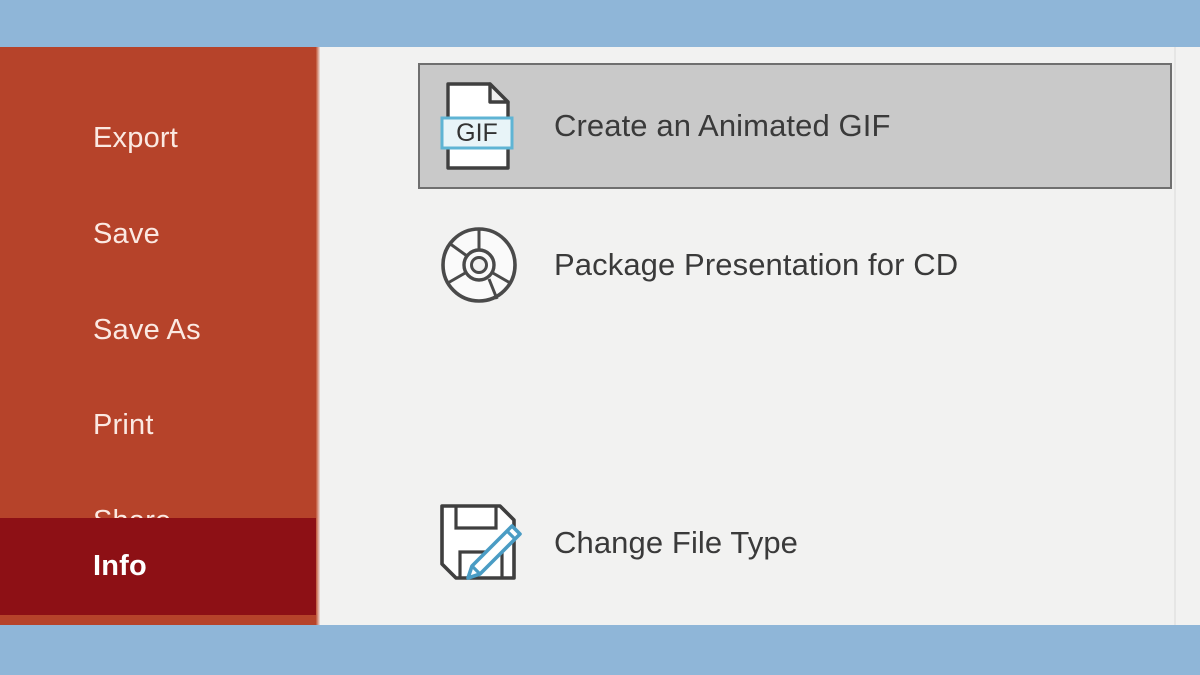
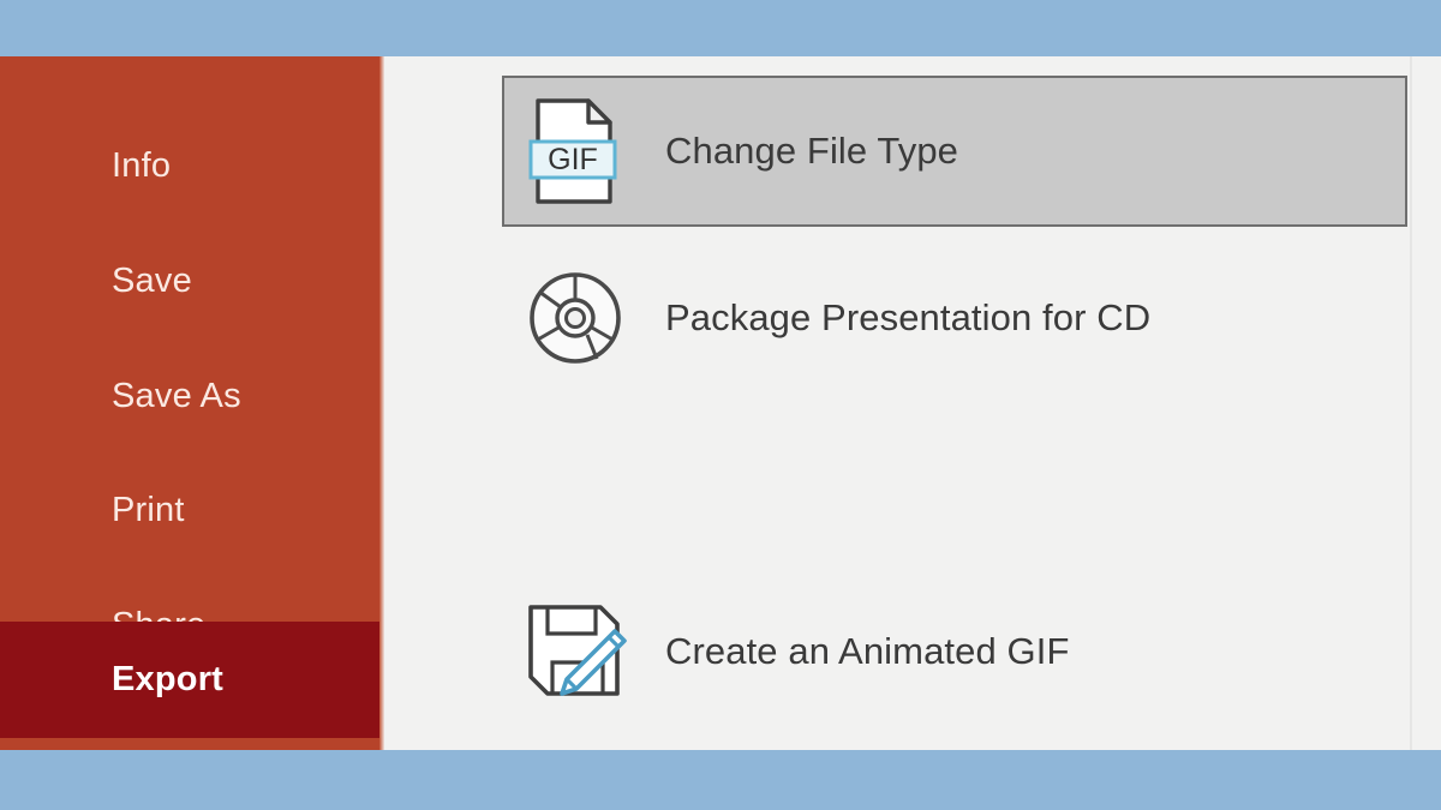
- Export
+ Info
  Save
  Save As
  Print
- Info
+ Export
  GIF
- Create an Animated GIF
+ Change File Type
  Package Presentation for CD
- Change File Type
+ Create an Animated GIF
